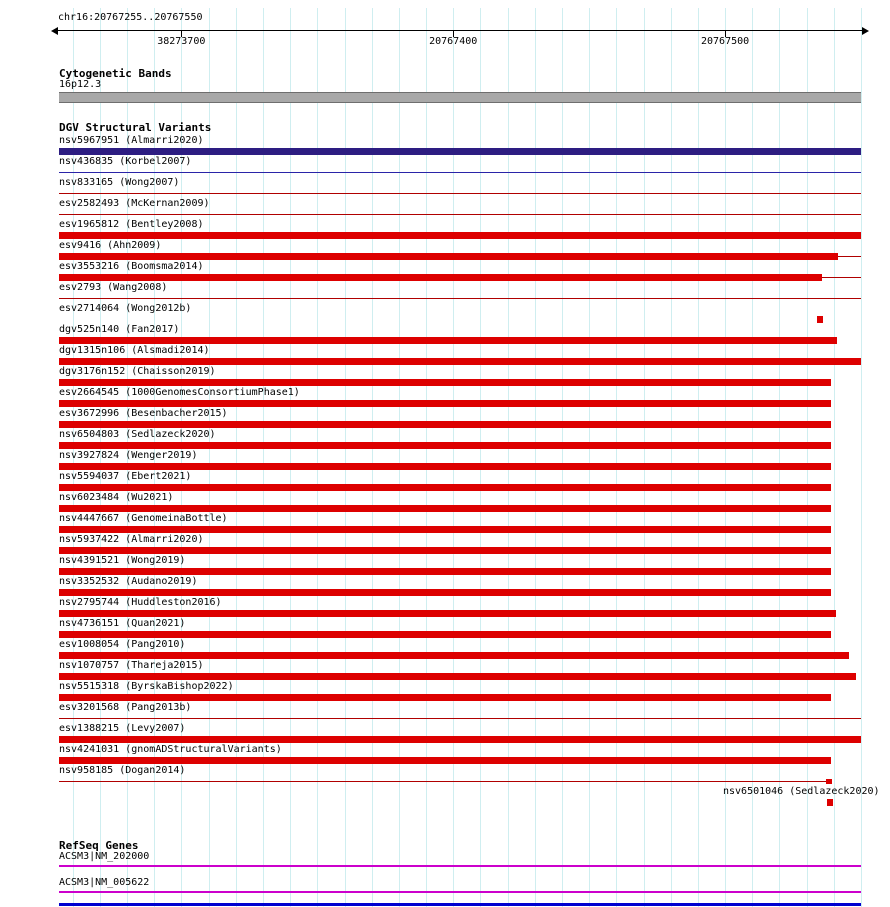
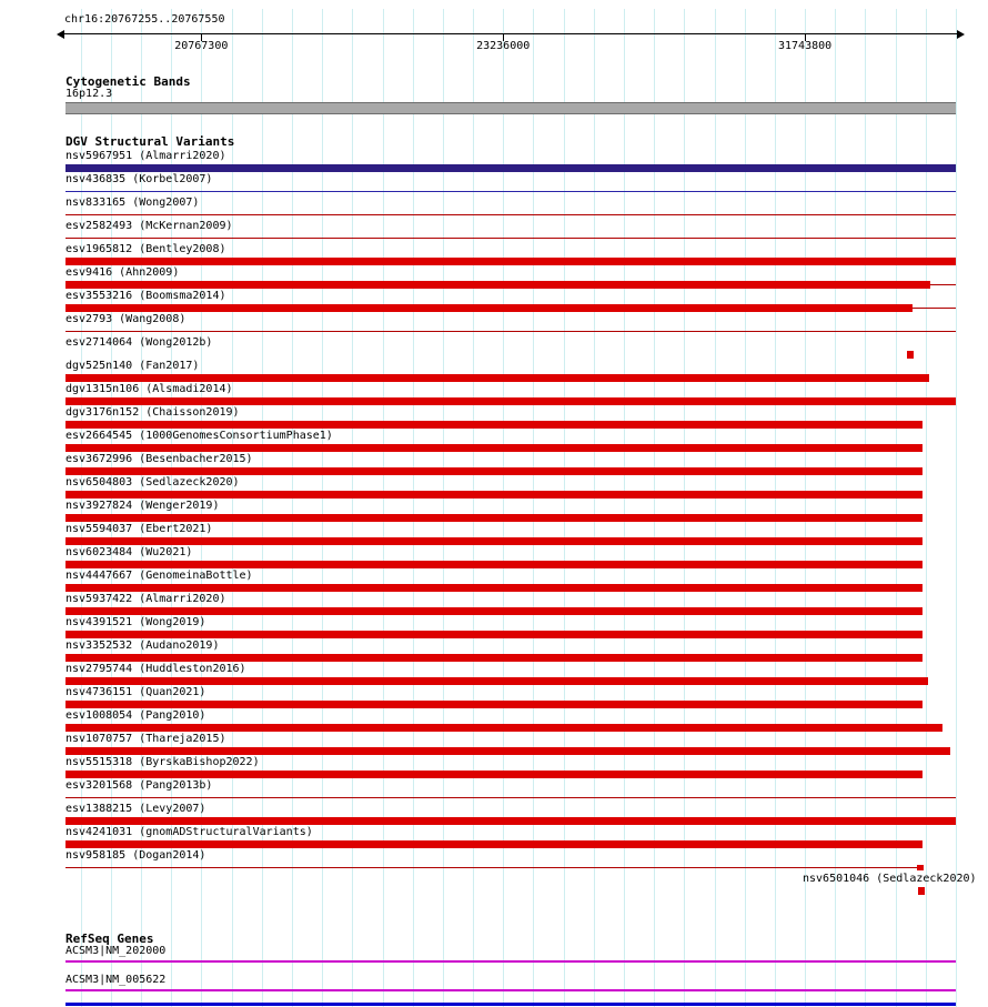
  chr16:20767255..20767550
- 38273700
+ 20767300
- 20767400
+ 23236000
- 20767500
+ 31743800
  Cytogenetic Bands
  16p12.3
  DGV Structural Variants
  nsv5967951 (Almarri2020)
  nsv436835 (Korbel2007)
  nsv833165 (Wong2007)
  esv2582493 (McKernan2009)
  esv1965812 (Bentley2008)
  esv9416 (Ahn2009)
  esv3553216 (Boomsma2014)
  esv2793 (Wang2008)
  esv2714064 (Wong2012b)
  dgv525n140 (Fan2017)
  dgv1315n106 (Alsmadi2014)
  dgv3176n152 (Chaisson2019)
  esv2664545 (1000GenomesConsortiumPhase1)
  esv3672996 (Besenbacher2015)
  nsv6504803 (Sedlazeck2020)
  nsv3927824 (Wenger2019)
  nsv5594037 (Ebert2021)
  nsv6023484 (Wu2021)
  nsv4447667 (GenomeinaBottle)
  nsv5937422 (Almarri2020)
  nsv4391521 (Wong2019)
  nsv3352532 (Audano2019)
  nsv2795744 (Huddleston2016)
  nsv4736151 (Quan2021)
  esv1008054 (Pang2010)
  nsv1070757 (Thareja2015)
  nsv5515318 (ByrskaBishop2022)
  esv3201568 (Pang2013b)
  esv1388215 (Levy2007)
  nsv4241031 (gnomADStructuralVariants)
  nsv958185 (Dogan2014)
  nsv6501046 (Sedlazeck2020)
  RefSeq Genes
  ACSM3|NM_202000
  ACSM3|NM_005622
